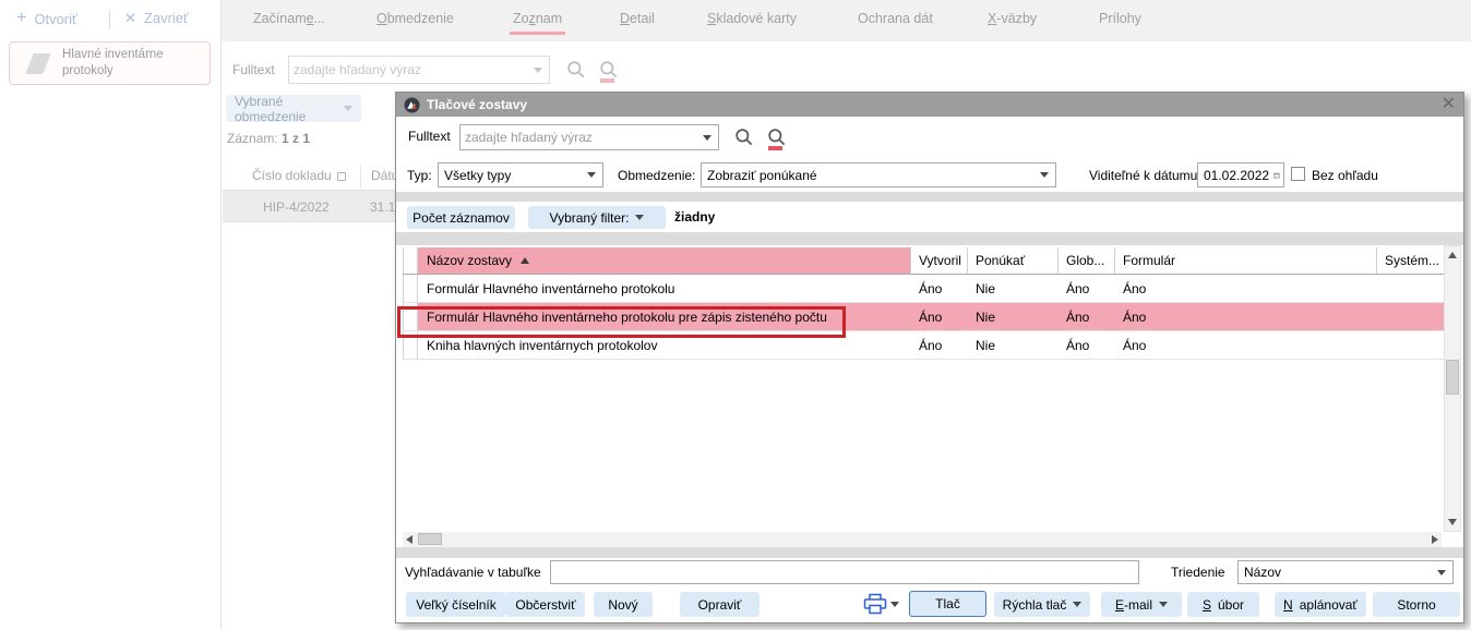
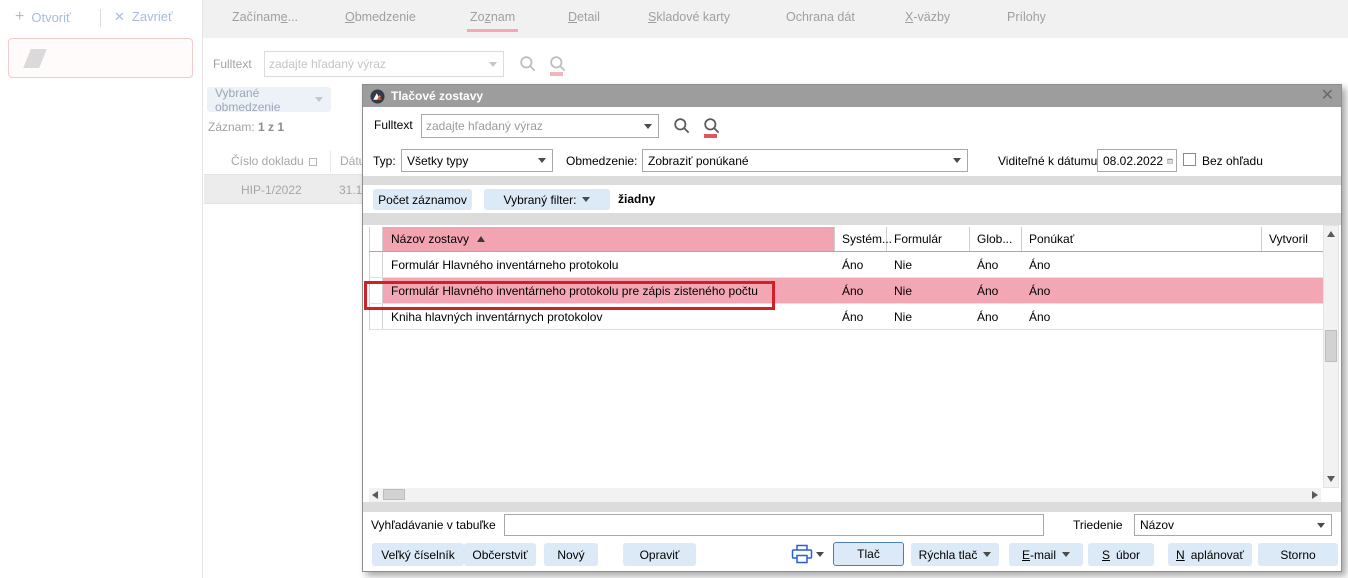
  +
  Otvoriť
  ✕
  Zavrieť
- Hlavné inventárne protokoly
  Začíname...
  Obmedzenie
  Zoznam
  Detail
  Skladové karty
  Ochrana dát
  X-väzby
  Prílohy
  Fulltext
  zadajte hľadaný výraz
  Vybrané obmedzenie
  Záznam: 1 z 1
  Číslo dokladu
  Dát
- HIP-4/2022
+ HIP-1/2022
  31.1
  Tlačové zostavy
  ✕
  Fulltext
  zadajte hľadaný výraz
  Typ:
  Všetky typy
  Obmedzenie:
  Zobraziť ponúkané
  Viditeľné k dátumu
- 01.02.2022
+ 08.02.2022
  Bez ohľadu
  Počet záznamov
  Vybraný filter:
  žiadny
  Názov zostavy
- Vytvoril
+ Systém...
- Ponúkať
+ Formulár
  Glob...
- Formulár
+ Ponúkať
- Systém...
+ Vytvoril
  Formulár Hlavného inventárneho protokolu
  Áno
  Nie
  Áno
  Áno
  Formulár Hlavného inventárneho protokolu pre zápis zisteného počtu
  Áno
  Nie
  Áno
  Áno
  Kniha hlavných inventárnych protokolov
  Áno
  Nie
  Áno
  Áno
  Vyhľadávanie v tabuľke
  Triedenie
  Názov
  Veľký číselník
  Občerstviť
  Nový
  Opraviť
  Tlač
  Rýchla tlač
  E-mail
  S
  úbor
  N
  aplánovať
  Storno
